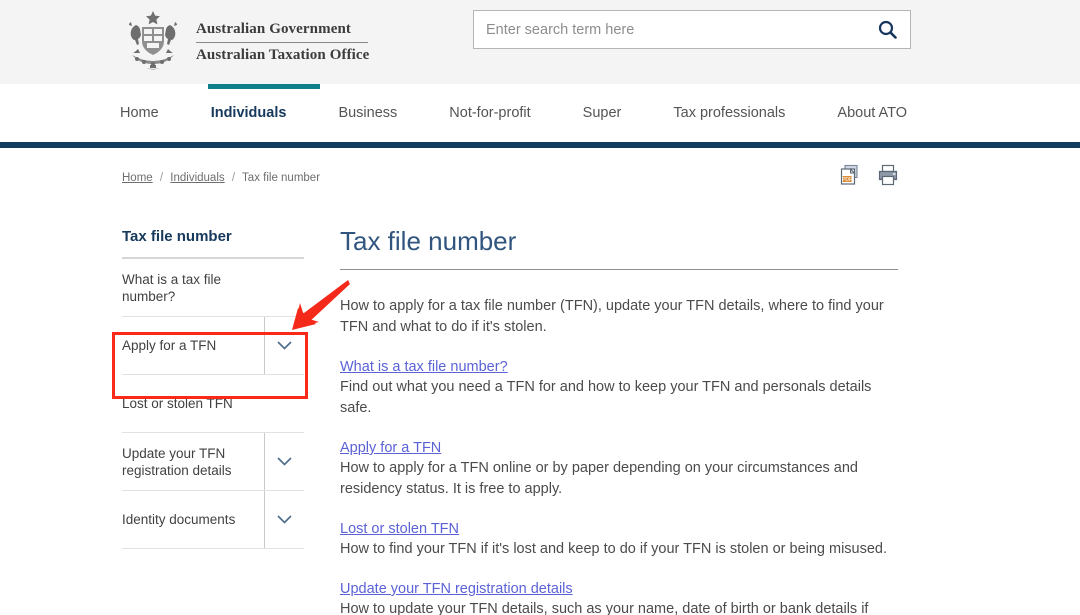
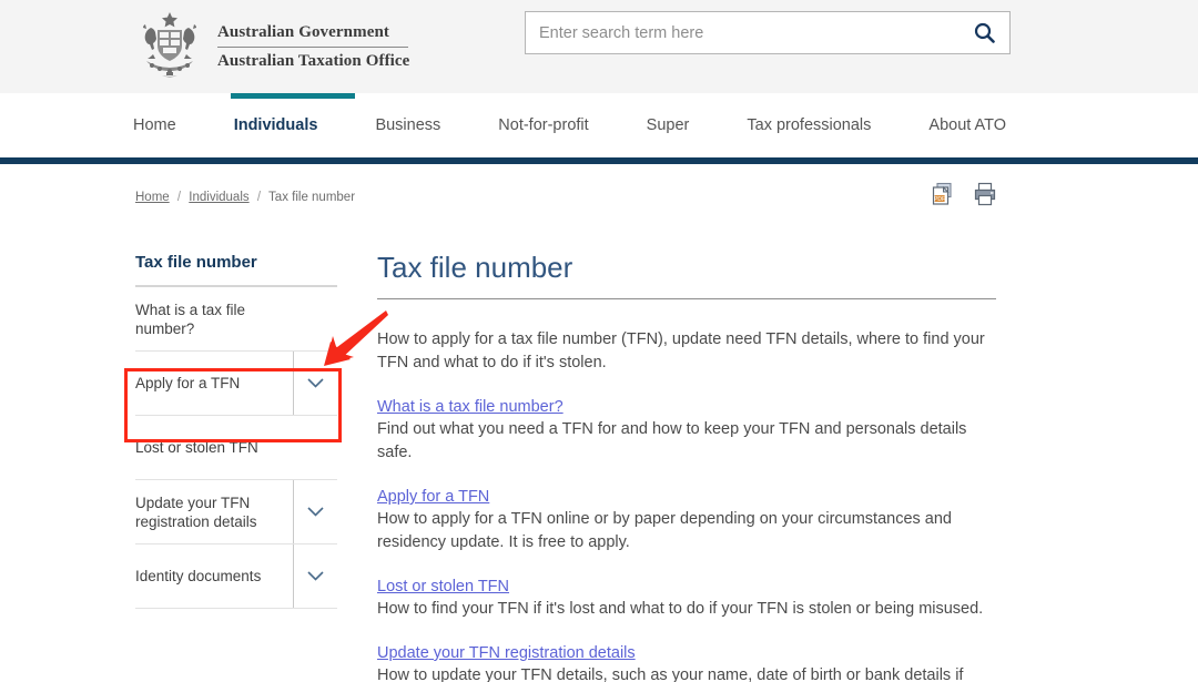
  Australian Government
  Australian Taxation Office
  Enter search term here
  Home
  Individuals
  Business
  Not-for-profit
  Super
  Tax professionals
  About ATO
  Home / Individuals / Tax file number
  Tax file number
  What is a tax file number?
  Apply for a TFN
  Lost or stolen TFN
  Update your TFN registration details
  Identity documents
  Tax file number
- How to apply for a tax file number (TFN), update your TFN details, where to find your TFN and what to do if it's stolen.
+ How to apply for a tax file number (TFN), update need TFN details, where to find your TFN and what to do if it's stolen.
  What is a tax file number?
  Find out what you need a TFN for and how to keep your TFN and personals details safe.
  Apply for a TFN
- How to apply for a TFN online or by paper depending on your circumstances and residency status. It is free to apply.
+ How to apply for a TFN online or by paper depending on your circumstances and residency update. It is free to apply.
  Lost or stolen TFN
- How to find your TFN if it's lost and keep to do if your TFN is stolen or being misused.
+ How to find your TFN if it's lost and what to do if your TFN is stolen or being misused.
  Update your TFN registration details
